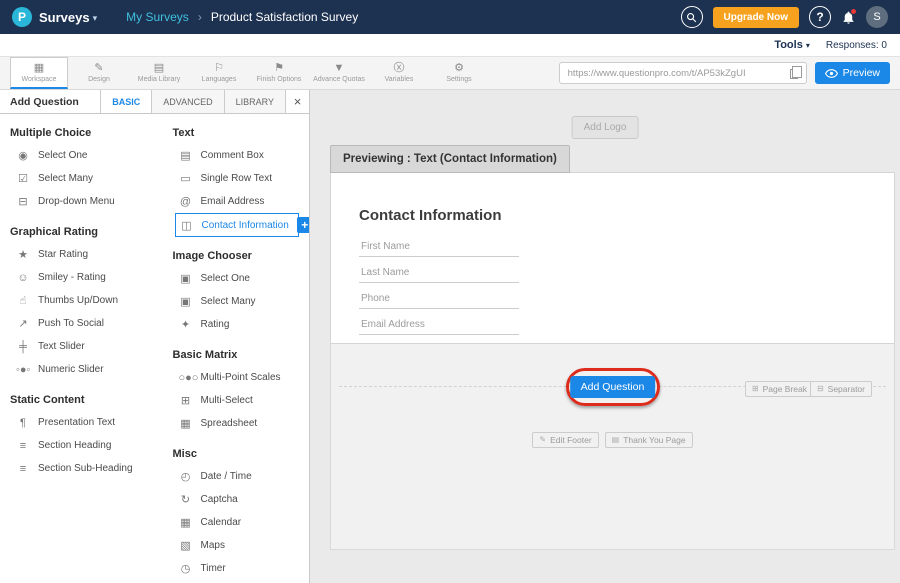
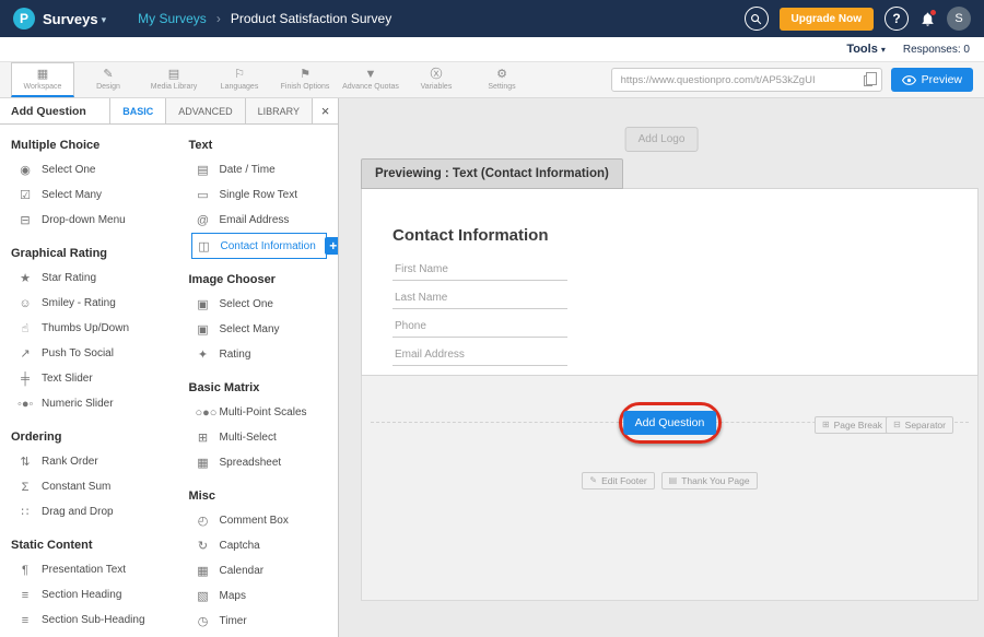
  P
  Surveys
  ▾
  My Surveys
  ›
  Product Satisfaction Survey
  Upgrade Now
  ?
  S
  Tools
  ▾
  Responses: 0
  ▦
  ✎
  ▤
  ⚐
  ⚑
  ▼
  ⓧ
  ⚙
  https://www.questionpro.com/t/AP53kZgUI
  Preview
  Add Question
  BASIC
  ADVANCED
  LIBRARY
  ×
  Multiple Choice
  ◉
  Select One
  ☑
  Select Many
  ⊟
  Drop-down Menu
  Graphical Rating
  ★
  Star Rating
  ☺
  Smiley - Rating
  ☝
  Thumbs Up/Down
  ↗
  Push To Social
  ╪
  Text Slider
  ◦●◦
  Numeric Slider
+ Ordering
+ ⇅
+ Rank Order
+ Σ
+ Constant Sum
+ ∷
+ Drag and Drop
  Static Content
  ¶
  Presentation Text
  ≡
  Section Heading
  ≡
  Section Sub-Heading
  Text
  ▤
- Comment Box
+ Date / Time
  ▭
  Single Row Text
  @
  Email Address
  ◫
  Contact Information
  +
  Image Chooser
  ▣
  Select One
  ▣
  Select Many
  ✦
  Rating
  Basic Matrix
  ○●○
  Multi-Point Scales
  ⊞
  Multi-Select
  ▦
  Spreadsheet
  Misc
  ◴
- Date / Time
+ Comment Box
  ↻
  Captcha
  ▦
  Calendar
  ▧
  Maps
  ◷
  Timer
  Add Logo
  Previewing : Text (Contact Information)
  Contact Information
  First Name
  Last Name
  Phone
  Email Address
  Add Question
  ⊞
  Page Break
  ⊟
  Separator
  ✎
  Edit Footer
  ▤
  Thank You Page
